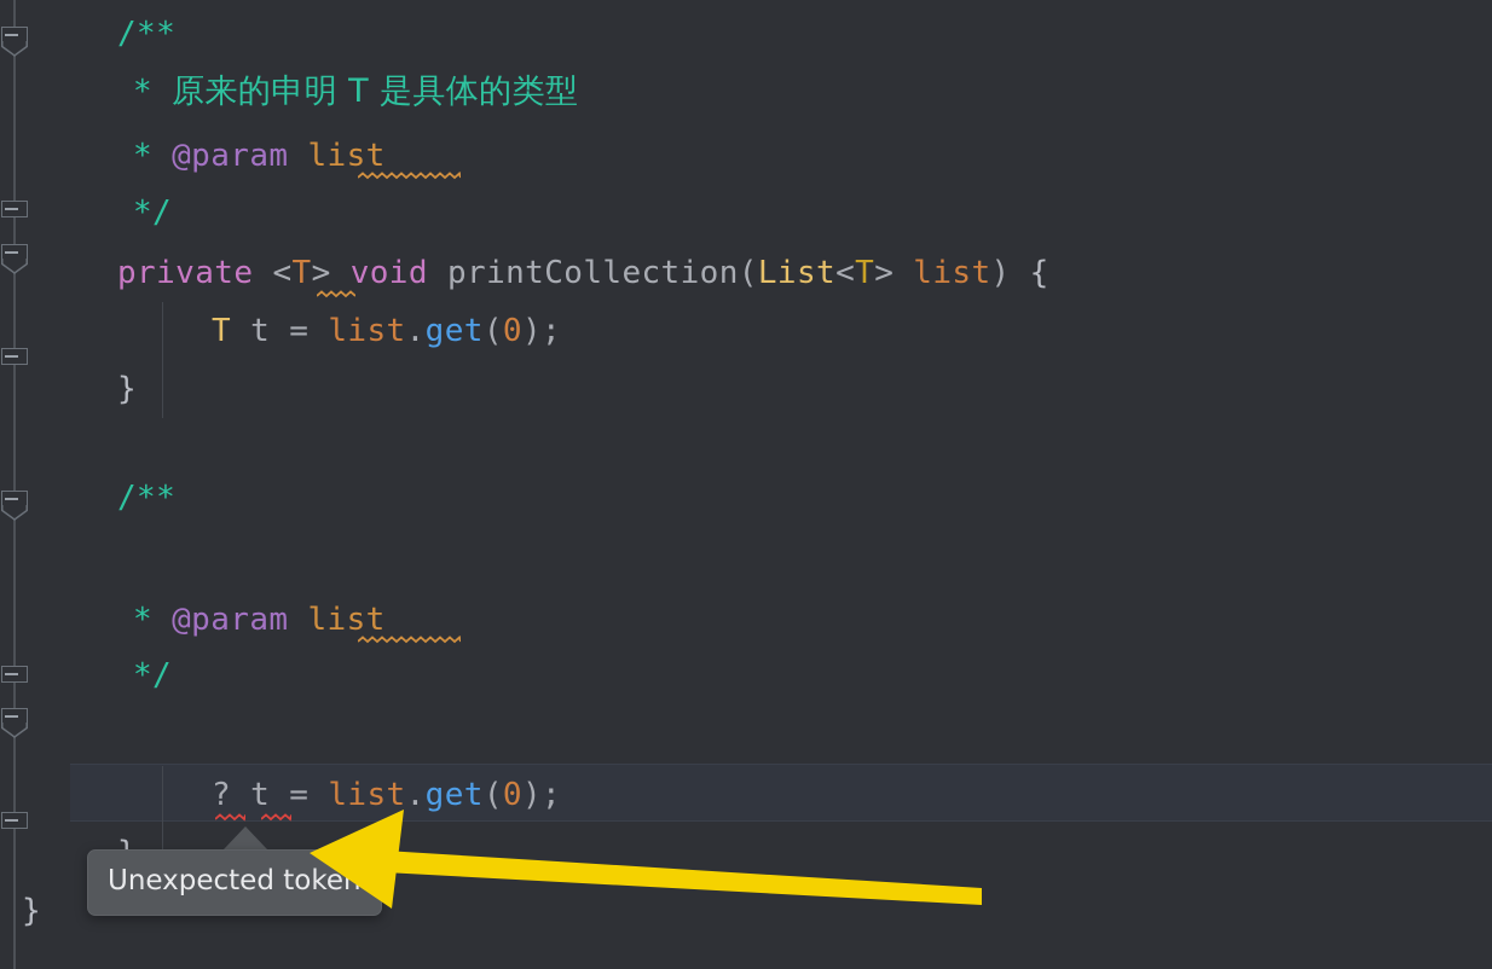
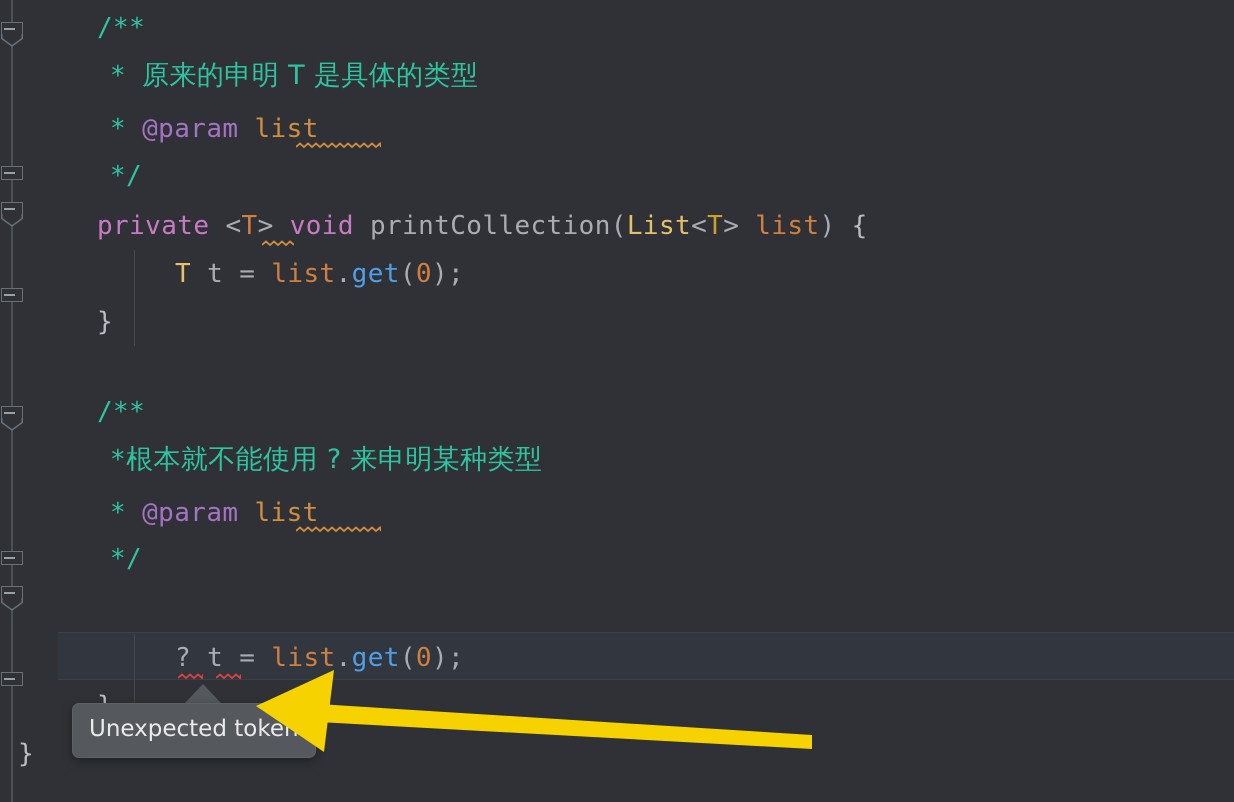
  /**
  * 原来的申明 T 是具体的类型
  * @param list
  */
  private <T> void printCollection(List<T> list) {
  T t = list.get(0);
  }
  /**
+ *根本就不能使用 ? 来申明某种类型
  * @param list
  */
  ? t = list.get(0);
  }
  Unexpected toke
